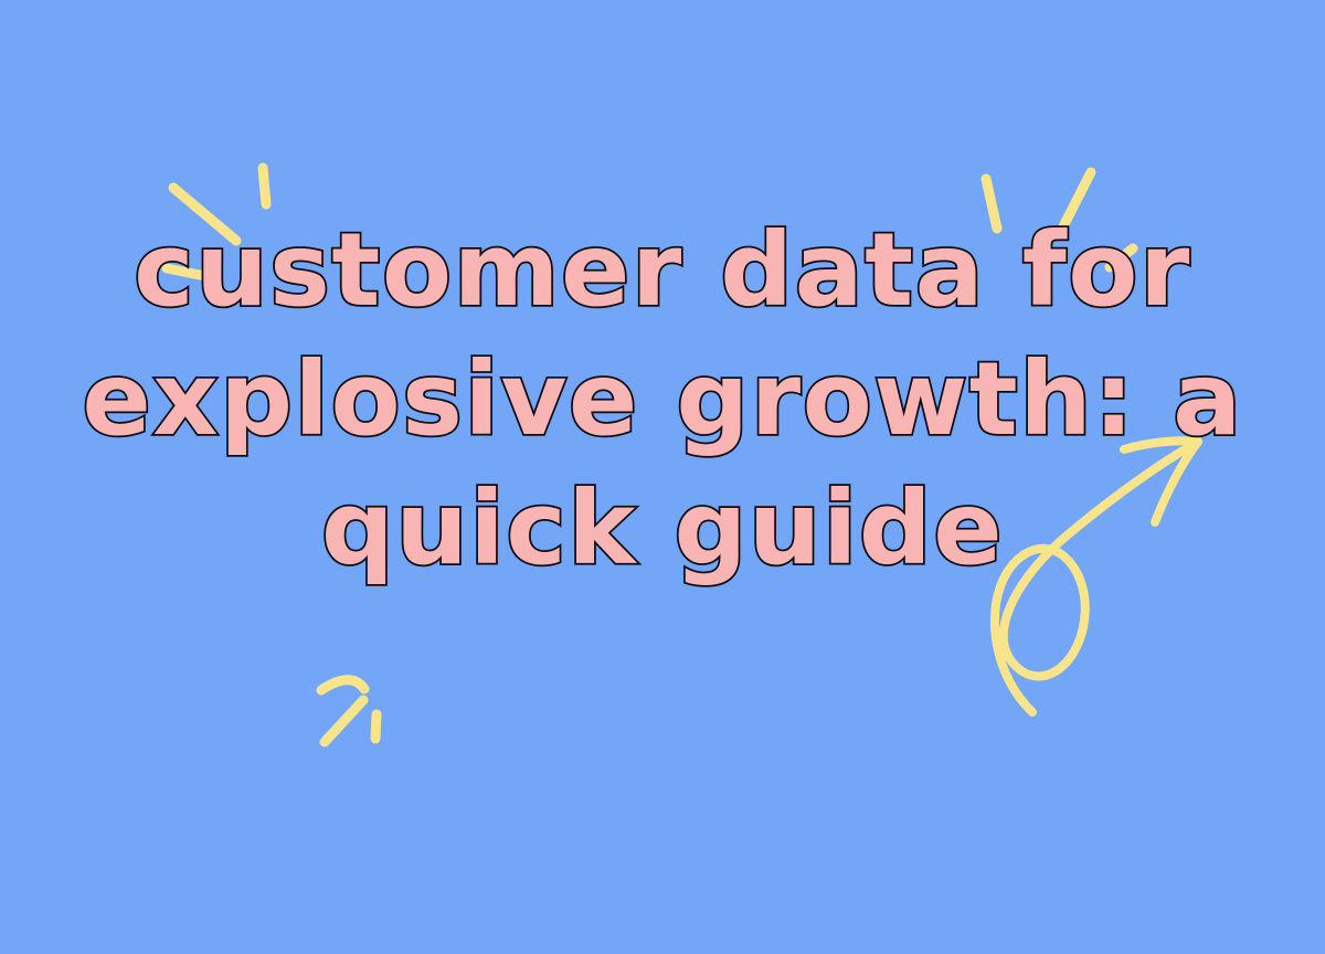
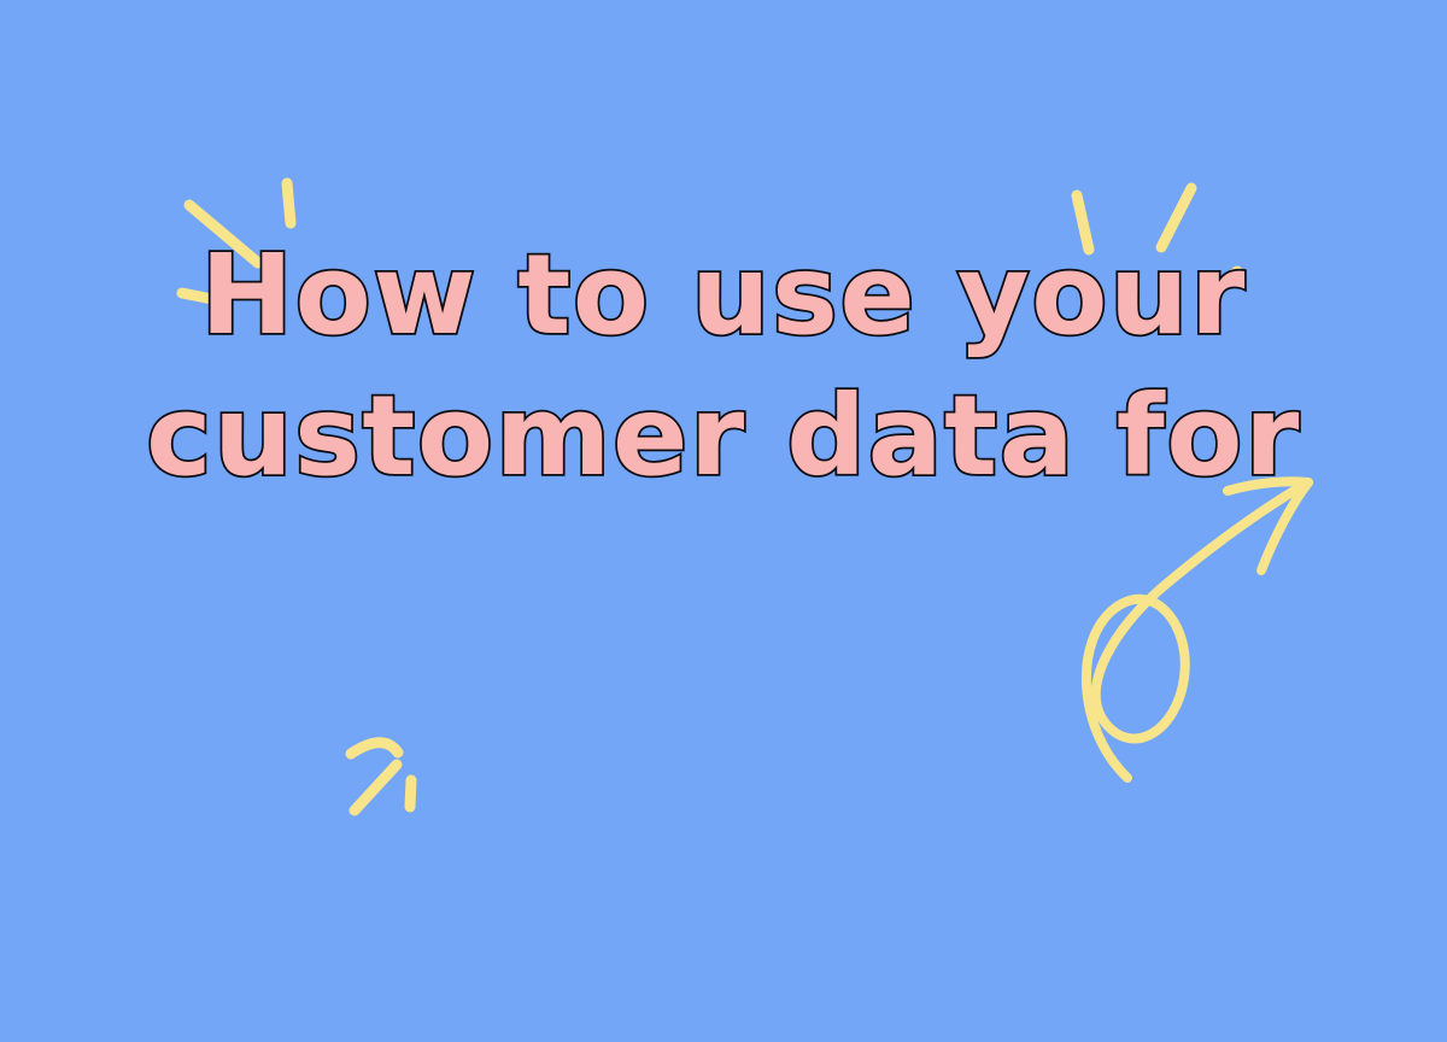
+ How to use your
  customer data for
- explosive growth: a
- quick guide
